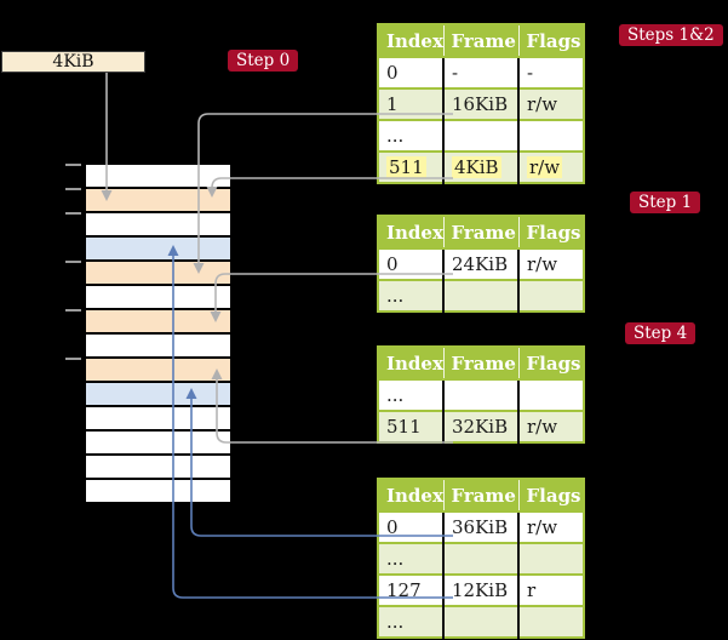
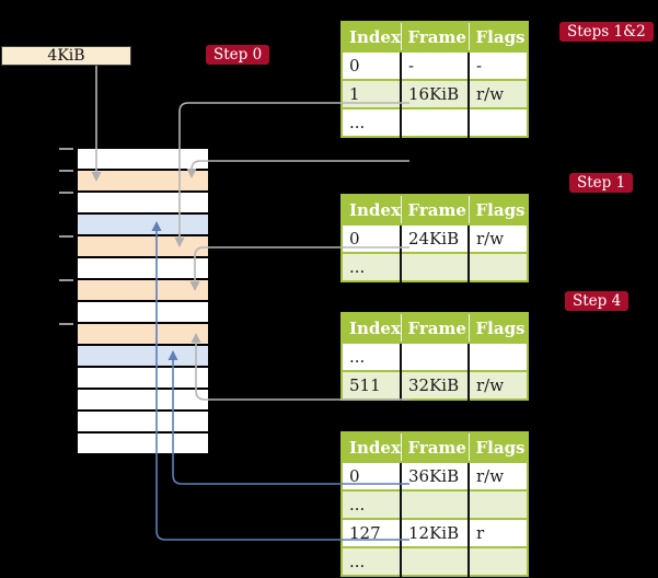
  4KiB
  Step 0
  Steps 1&2
  Step 1
  Step 4
  Index	Frame	Flags
  0	-	-
  1	16KiB	r/w
  ...
- 511	4KiB	r/w
  Index	Frame	Flags
  0	24KiB	r/w
  ...
  Index	Frame	Flags
  ...
  511	32KiB	r/w
  Index	Frame	Flags
  0	36KiB	r/w
  ...
  127	12KiB	r
  ...
